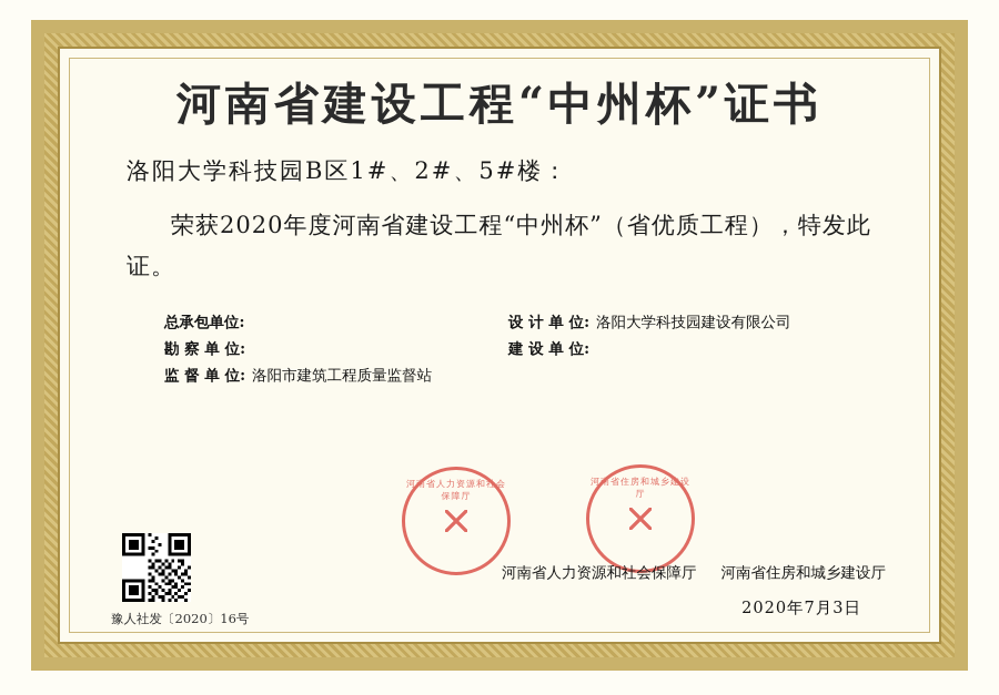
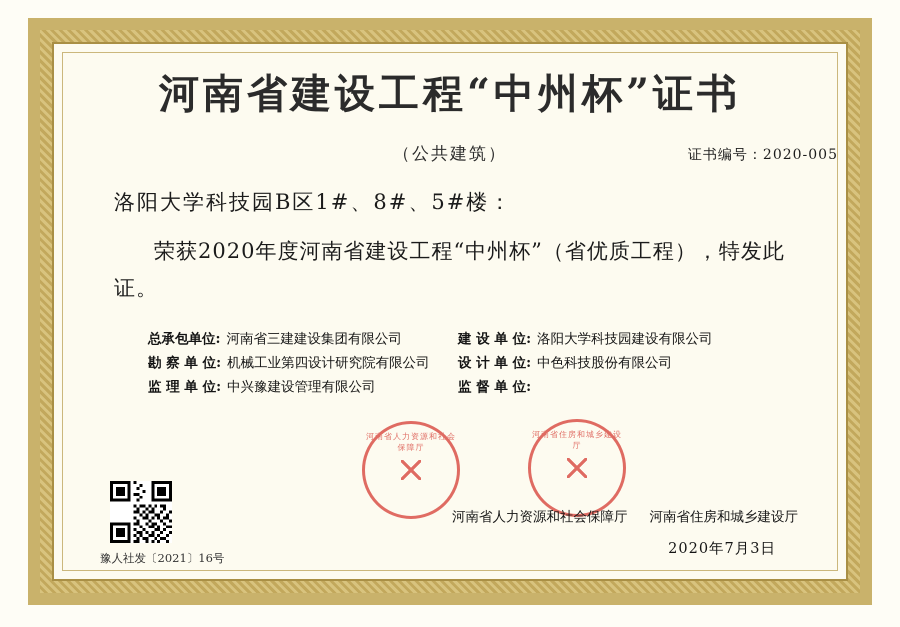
  河南省建设工程“中州杯”证书
+ （公共建筑）
+ 证书编号：2020-005
- 洛阳大学科技园B区1#、2#、5#楼：
+ 洛阳大学科技园B区1#、8#、5#楼：
  荣获2020年度河南省建设工程“中州杯”（省优质工程），特发此证。
  总承包单位:
+ 河南省三建建设集团有限公司
- 设 计 单 位:
+ 建 设 单 位:
  洛阳大学科技园建设有限公司
  勘 察 单 位:
+ 机械工业第四设计研究院有限公司
- 建 设 单 位:
+ 设 计 单 位:
+ 中色科技股份有限公司
+ 监 理 单 位:
+ 中兴豫建设管理有限公司
  监 督 单 位:
- 洛阳市建筑工程质量监督站
- 豫人社发〔2020〕16号
+ 豫人社发〔2021〕16号
  河南省人力资源和社会保障厅
  河南省住房和城乡建设厅
  河南省人力资源和社会保障厅
  河南省住房和城乡建设厅
  2020年7月3日
